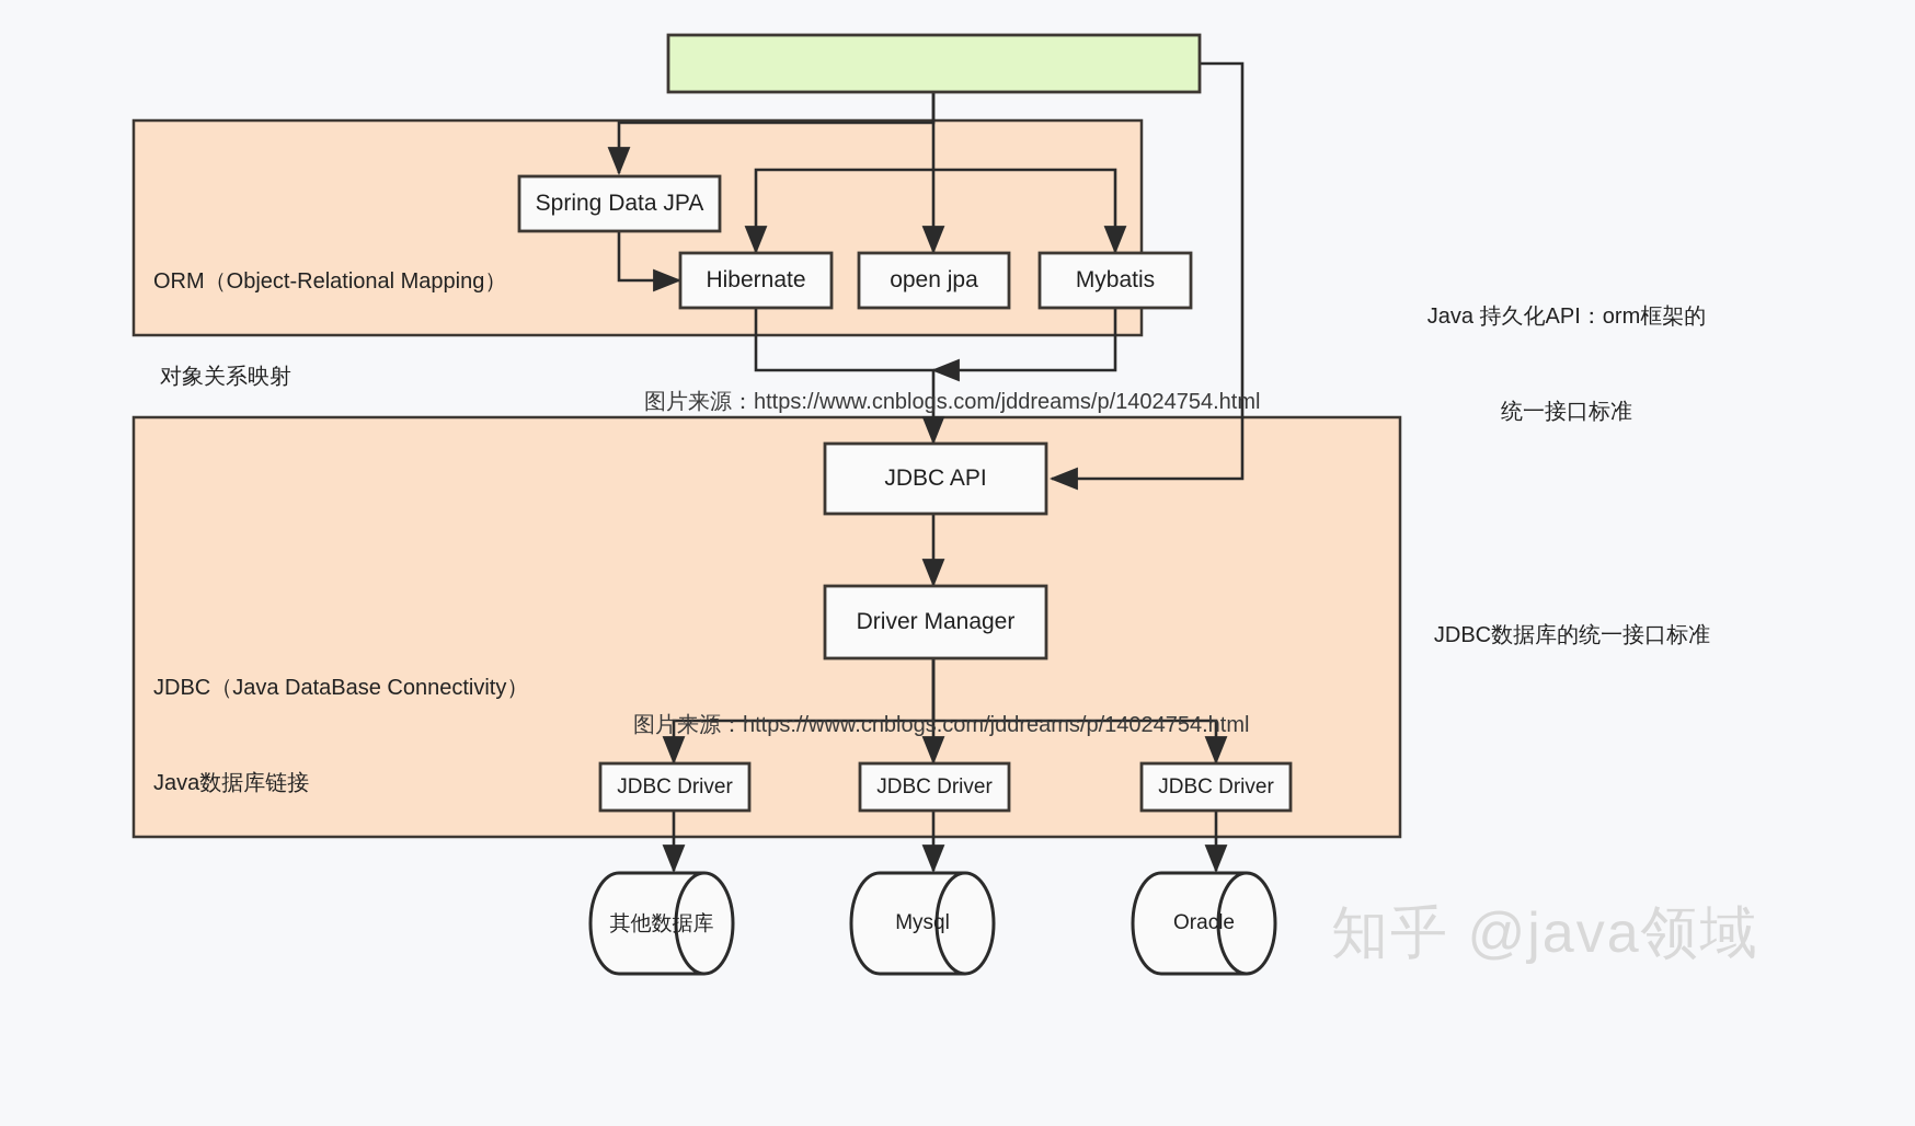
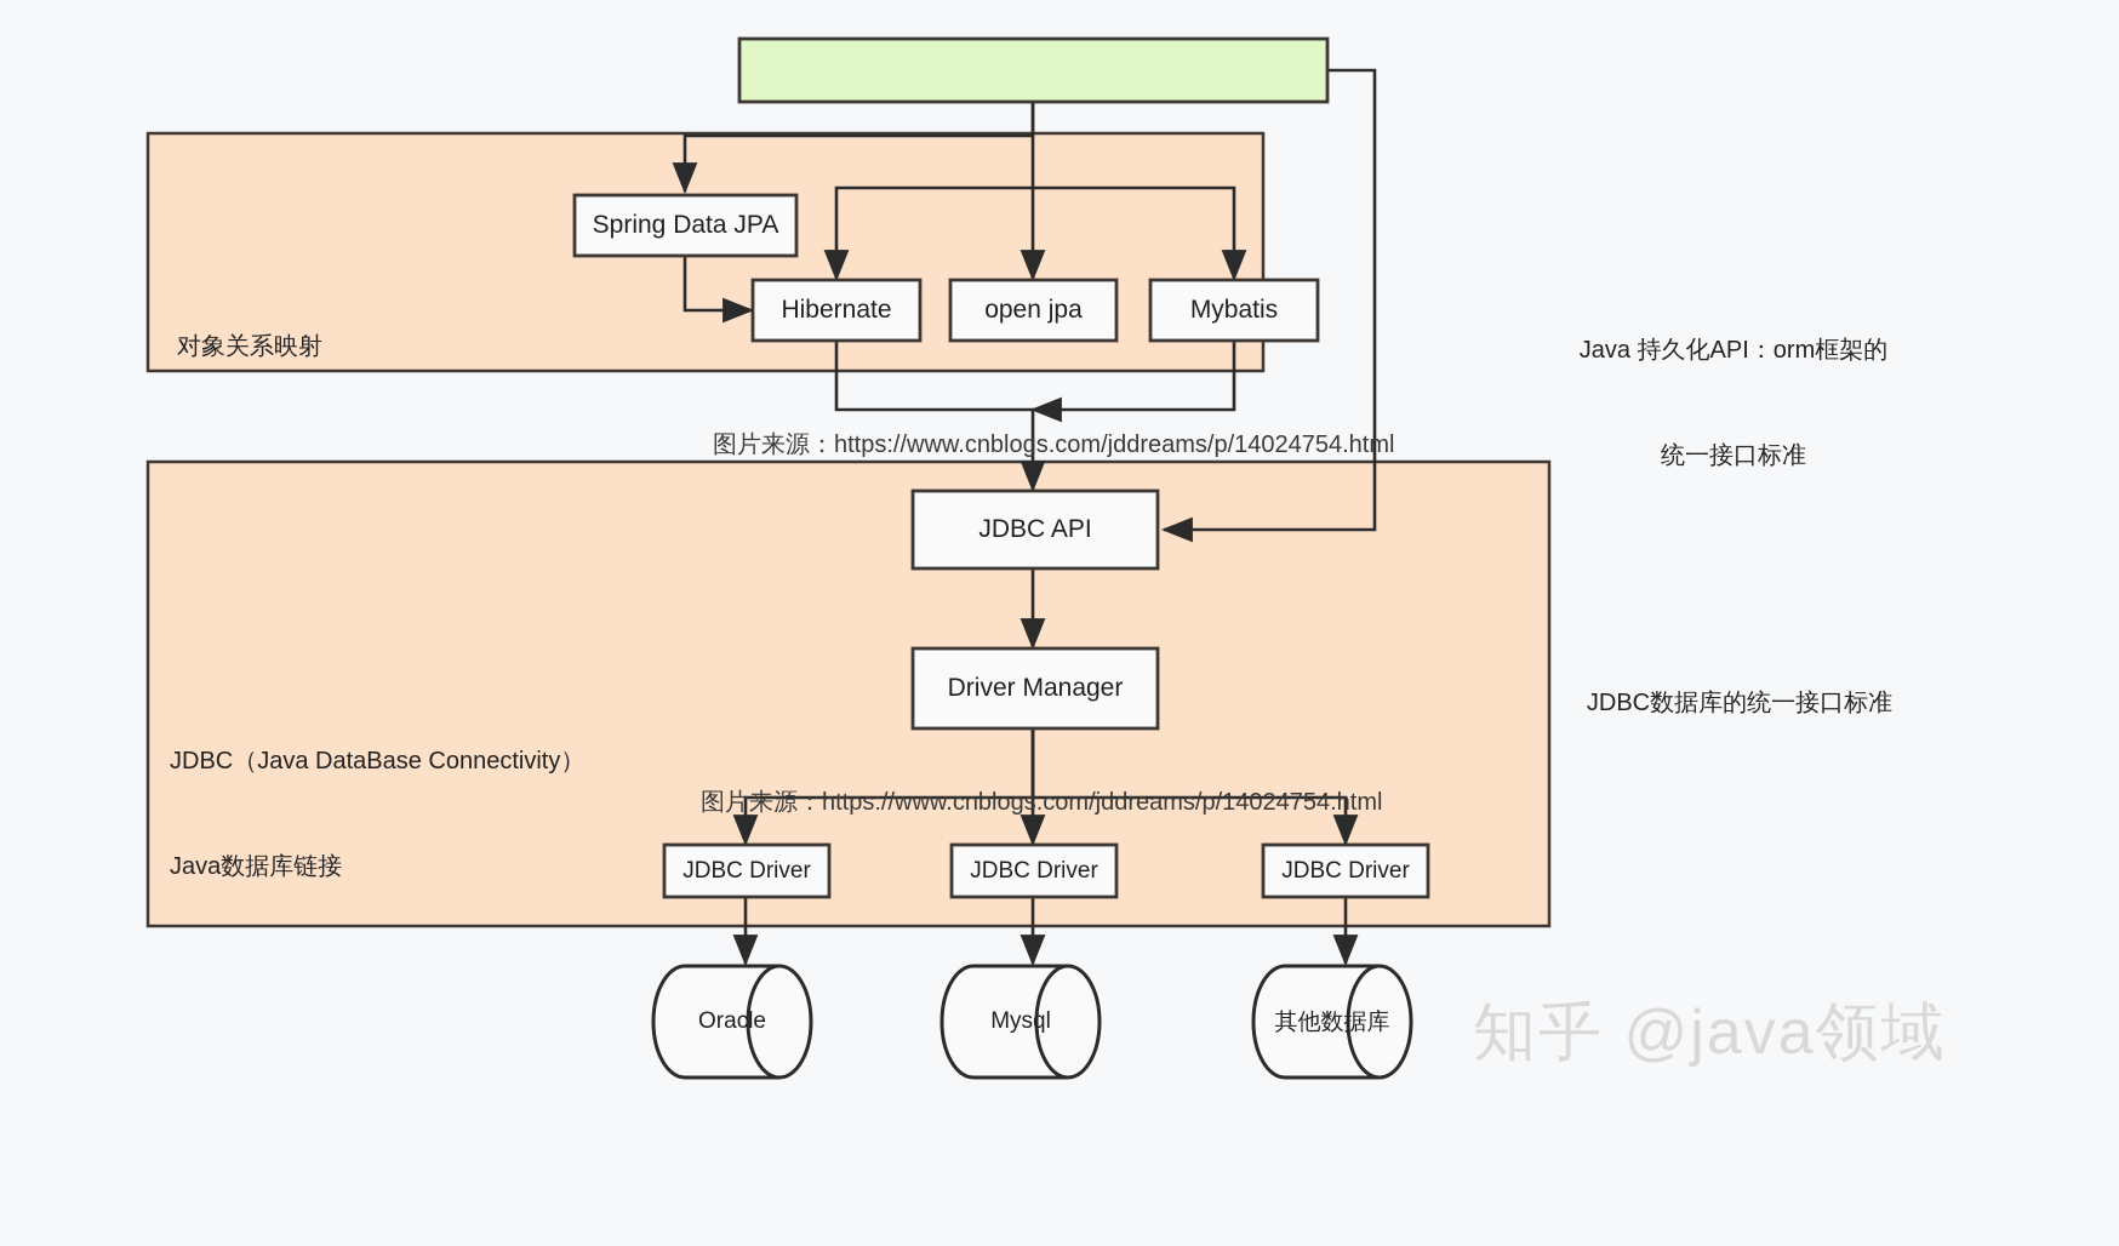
  Spring Data JPA
  Hibernate
  open jpa
  Mybatis
  JDBC API
  Driver Manager
  JDBC Driver
  JDBC Driver
  JDBC Driver
- 其他数据库
+ Oracle
  Mysql
- Oracle
+ 其他数据库
- ORM（Object-Relational Mapping）
  对象关系映射
  JDBC（Java DataBase Connectivity）
  Java数据库链接
  Java 持久化API：orm框架的
  统一接口标准
  JDBC数据库的统一接口标准
  图片来源：https://www.cnblogs.com/jddreams/p/14024754.html
  图片来源：https://www.cnblogs.com/jddreams/p/14024754.html
  知乎 @java领域
